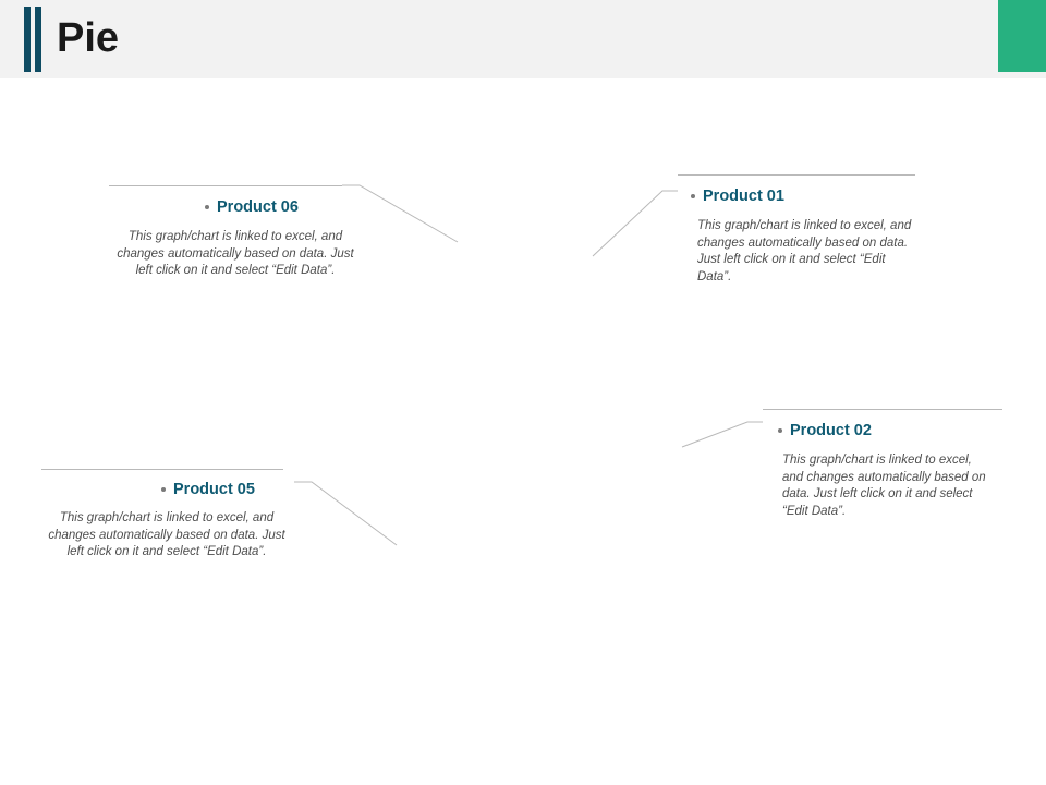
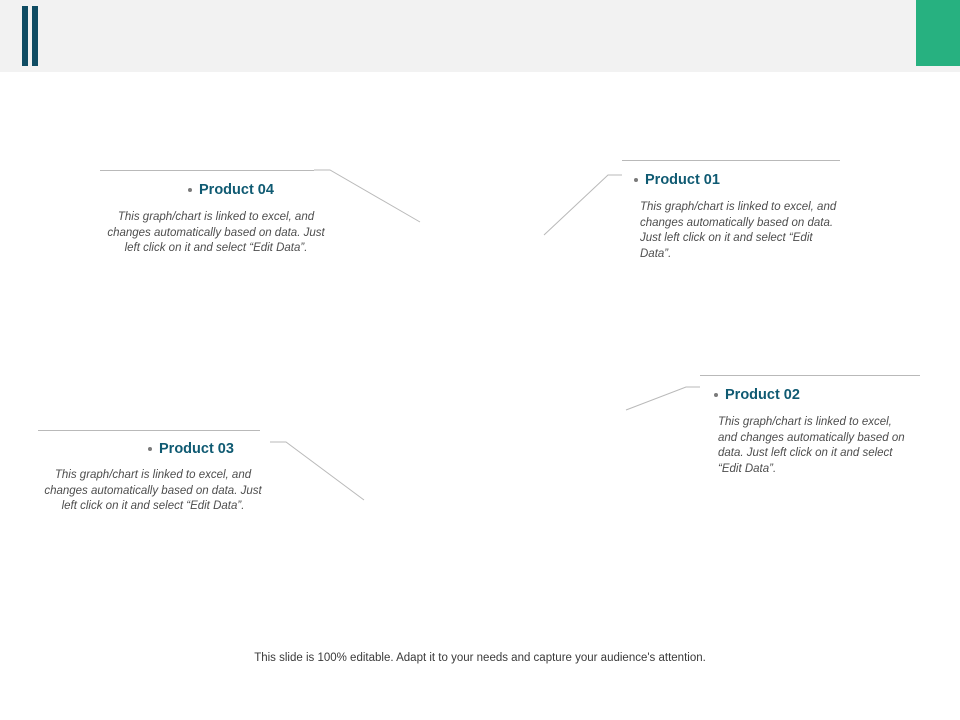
- Pie
- Product 06
+ Product 04
  This graph/chart is linked to excel, and changes automatically based on data. Just left click on it and select “Edit Data”.
- Product 05
+ Product 03
  This graph/chart is linked to excel, and changes automatically based on data. Just left click on it and select “Edit Data”.
  Product 01
  This graph/chart is linked to excel, and changes automatically based on data. Just left click on it and select “Edit Data”.
  Product 02
  This graph/chart is linked to excel, and changes automatically based on data. Just left click on it and select “Edit Data”.
+ This slide is 100% editable. Adapt it to your needs and capture your audience's attention.
